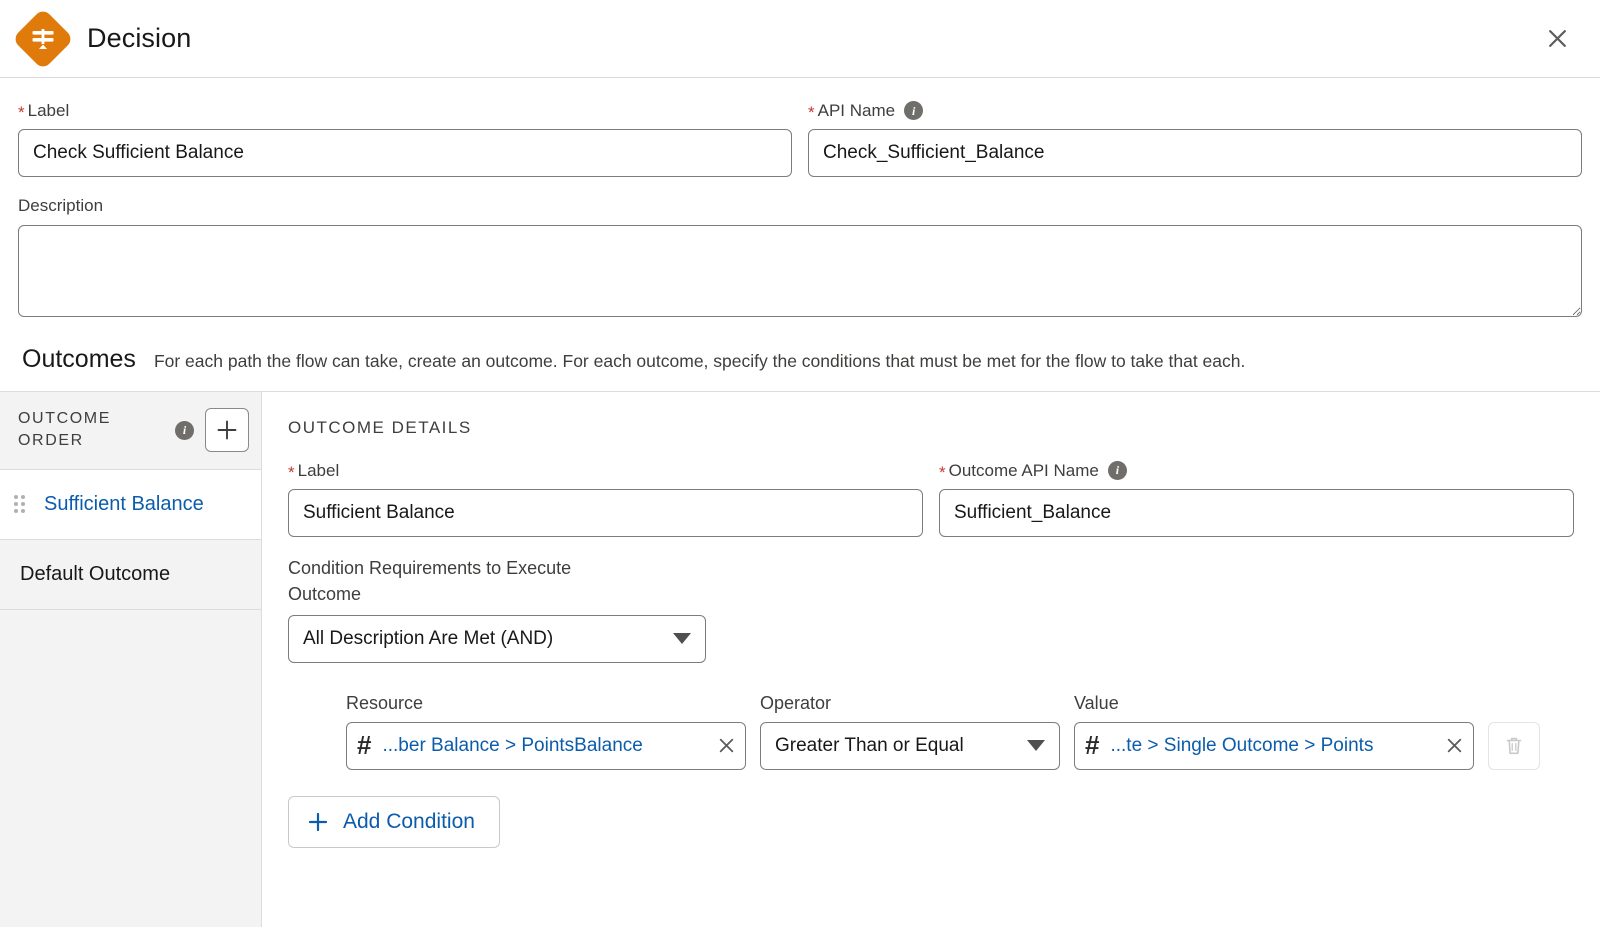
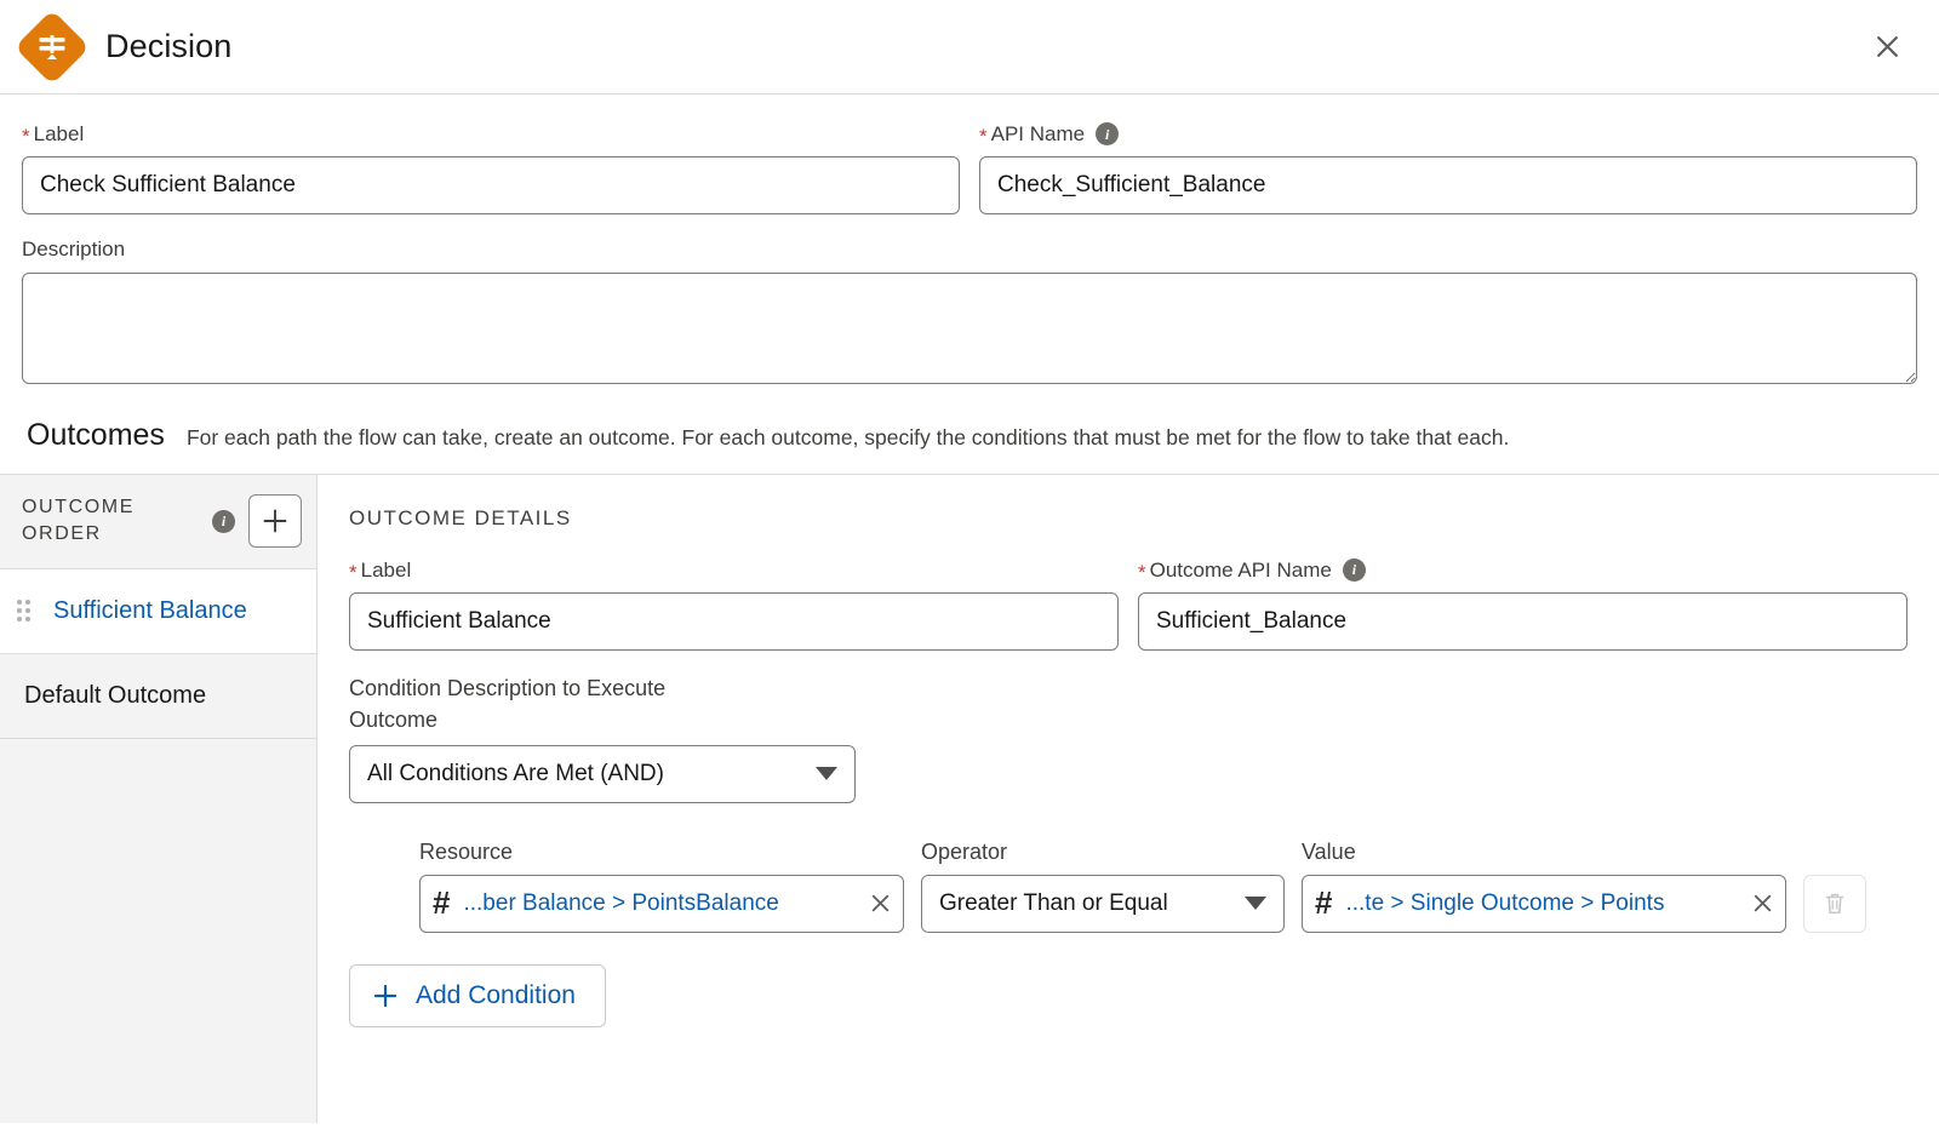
  Decision
  *
  Label
  Check Sufficient Balance
  *
  API Name
  i
  Check_Sufficient_Balance
  Description
  Outcomes
  For each path the flow can take, create an outcome. For each outcome, specify the conditions that must be met for the flow to take that each.
  OUTCOME ORDER
  i
  Sufficient Balance
  Default Outcome
  OUTCOME DETAILS
  *
  Label
  Sufficient Balance
  *
  Outcome API Name
  i
  Sufficient_Balance
- Condition Requirements to Execute Outcome
+ Condition Description to Execute Outcome
- All Description Are Met (AND)
+ All Conditions Are Met (AND)
  Resource
  #
  ...ber Balance > PointsBalance
  Operator
  Greater Than or Equal
  Value
  #
  ...te > Single Outcome > Points
  Add Condition
